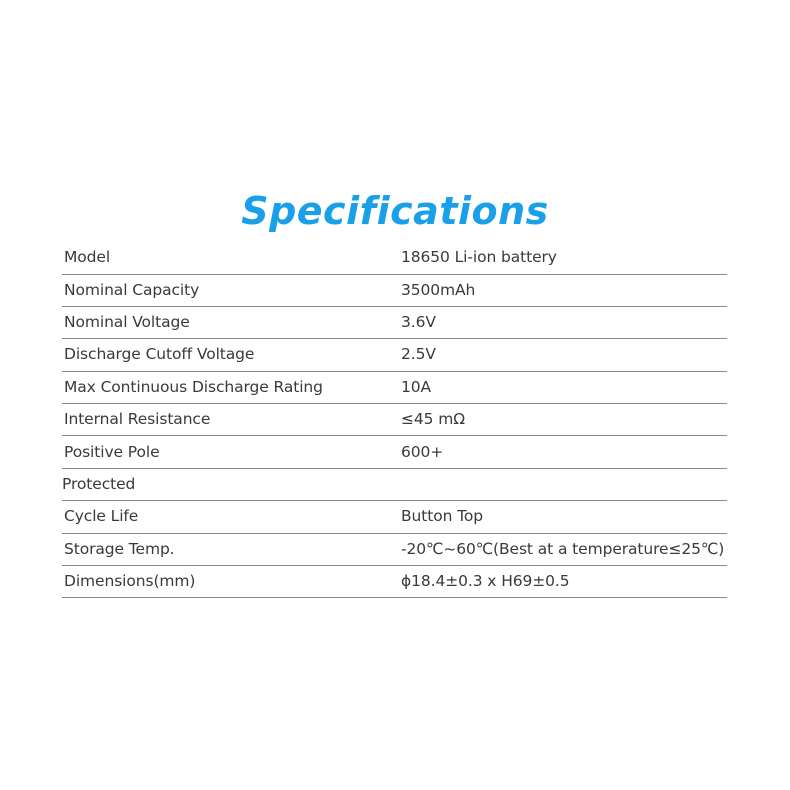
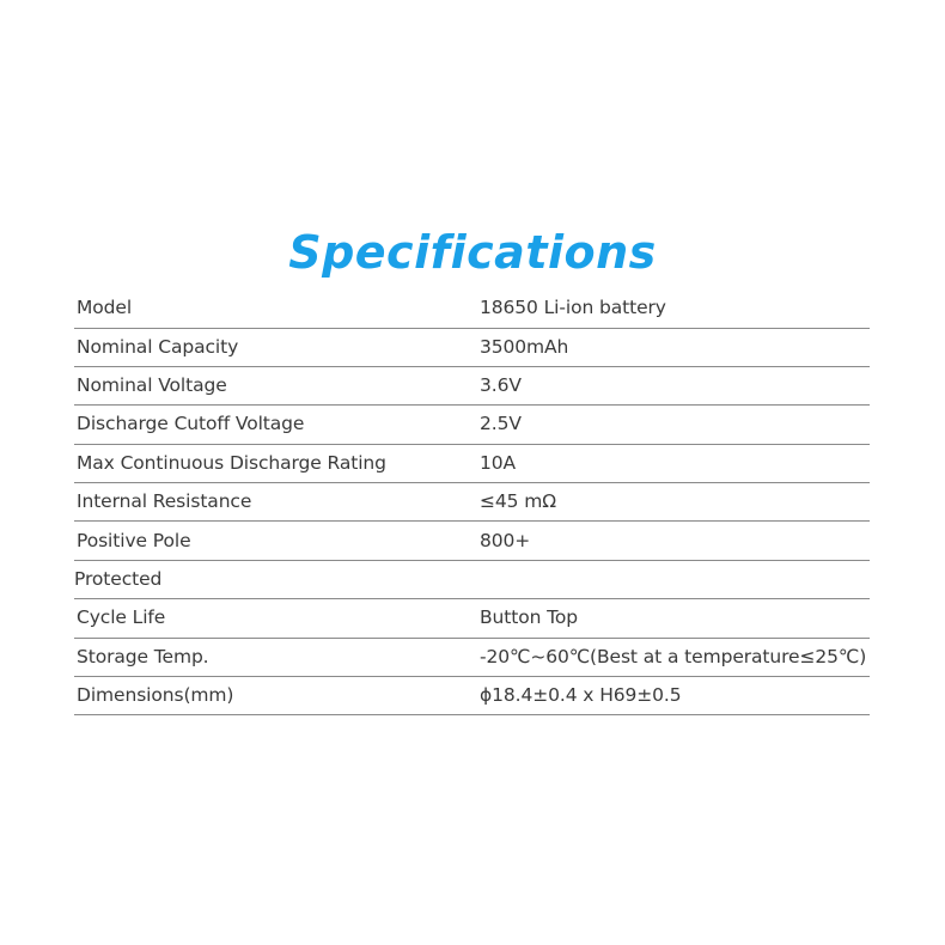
  Specifications
  Model
  18650 Li-ion battery
  Nominal Capacity
  3500mAh
  Nominal Voltage
  3.6V
  Discharge Cutoff Voltage
  2.5V
  Max Continuous Discharge Rating
  10A
  Internal Resistance
  ≤45 mΩ
  Positive Pole
- 600+
+ 800+
  Protected
  Cycle Life
  Button Top
  Storage Temp.
  -20℃~60℃(Best at a temperature≤25℃)
  Dimensions(mm)
- ϕ18.4±0.3 x H69±0.5
+ ϕ18.4±0.4 x H69±0.5
